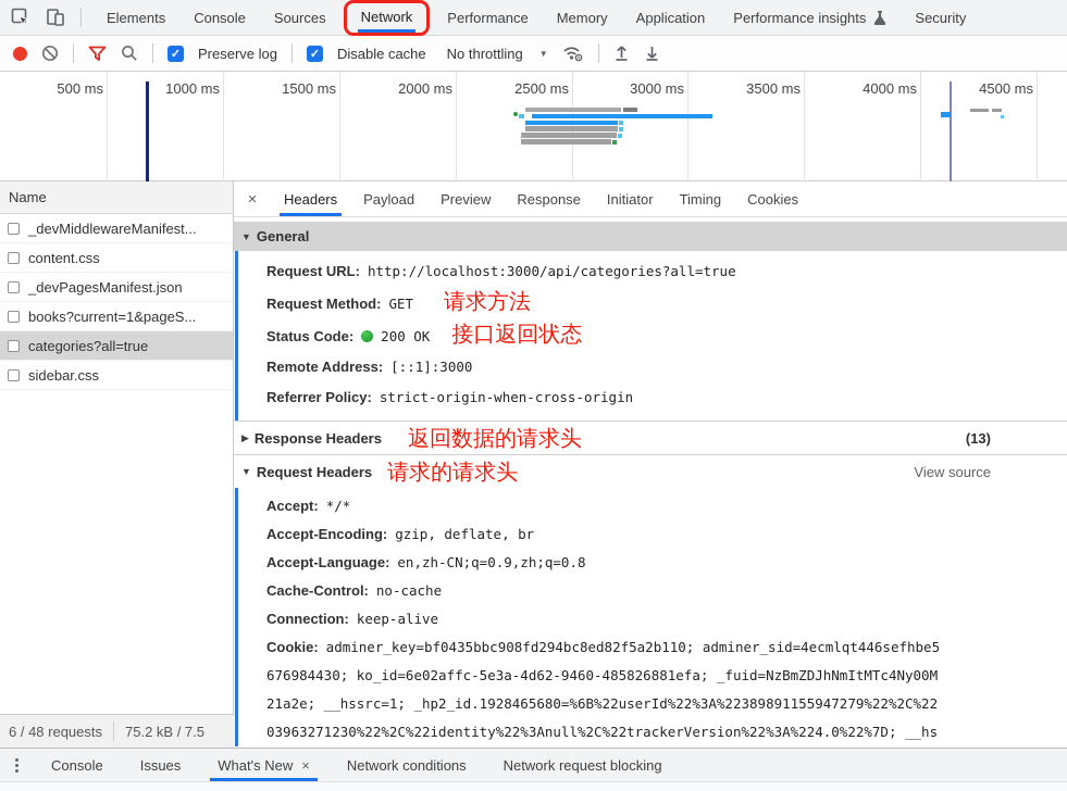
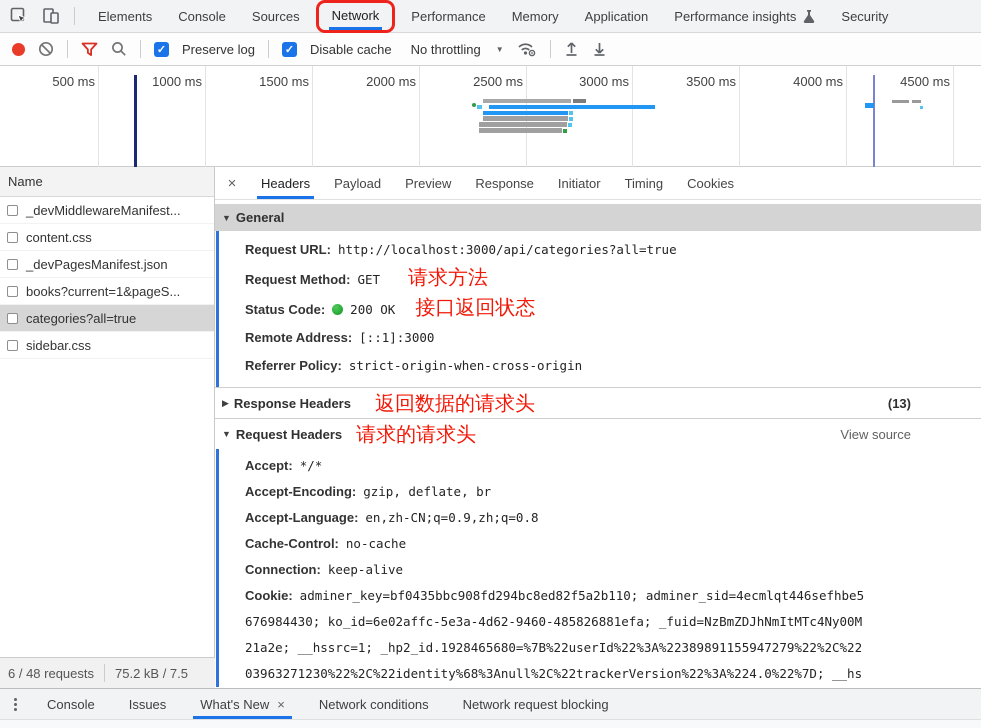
  Elements
  Console
  Sources
  Network
  Performance
  Memory
  Application
  Performance insights
  Security
  ✓
  Preserve log
  ✓
  Disable cache
  No throttling
  ▼
  500 ms
  1000 ms
  1500 ms
  2000 ms
  2500 ms
  3000 ms
  3500 ms
  4000 ms
  4500 ms
  Name
  _devMiddlewareManifest...
  content.css
  _devPagesManifest.json
  books?current=1&pageS...
  categories?all=true
  sidebar.css
  6 / 48 requests
  75.2 kB / 7.5
  ×
  Headers
  Payload
  Preview
  Response
  Initiator
  Timing
  Cookies
  ▼
  General
  Request URL: http://localhost:3000/api/categories?all=true
  Request Method: GET 请求方法
  Status Code: 200 OK 接口返回状态
  Remote Address: [::1]:3000
  Referrer Policy: strict-origin-when-cross-origin
  ▶
  Response Headers
  返回数据的请求头
  (13)
  ▼
  Request Headers
  请求的请求头
  View source
  Accept: */*
  Accept-Encoding: gzip, deflate, br
  Accept-Language: en,zh-CN;q=0.9,zh;q=0.8
  Cache-Control: no-cache
  Connection: keep-alive
  Cookie: adminer_key=bf0435bbc908fd294bc8ed82f5a2b110; adminer_sid=4ecmlqt446sefhbe5
  676984430; ko_id=6e02affc-5e3a-4d62-9460-485826881efa; _fuid=NzBmZDJhNmItMTc4Ny00M
- 21a2e; __hssrc=1; _hp2_id.1928465680=%6B%22userId%22%3A%22389891155947279%22%2C%22
+ 21a2e; __hssrc=1; _hp2_id.1928465680=%7B%22userId%22%3A%22389891155947279%22%2C%22
- 03963271230%22%2C%22identity%22%3Anull%2C%22trackerVersion%22%3A%224.0%22%7D; __hs
+ 03963271230%22%2C%22identity%68%3Anull%2C%22trackerVersion%22%3A%224.0%22%7D; __hs
  Console
  Issues
  What's New
  ×
  Network conditions
  Network request blocking
